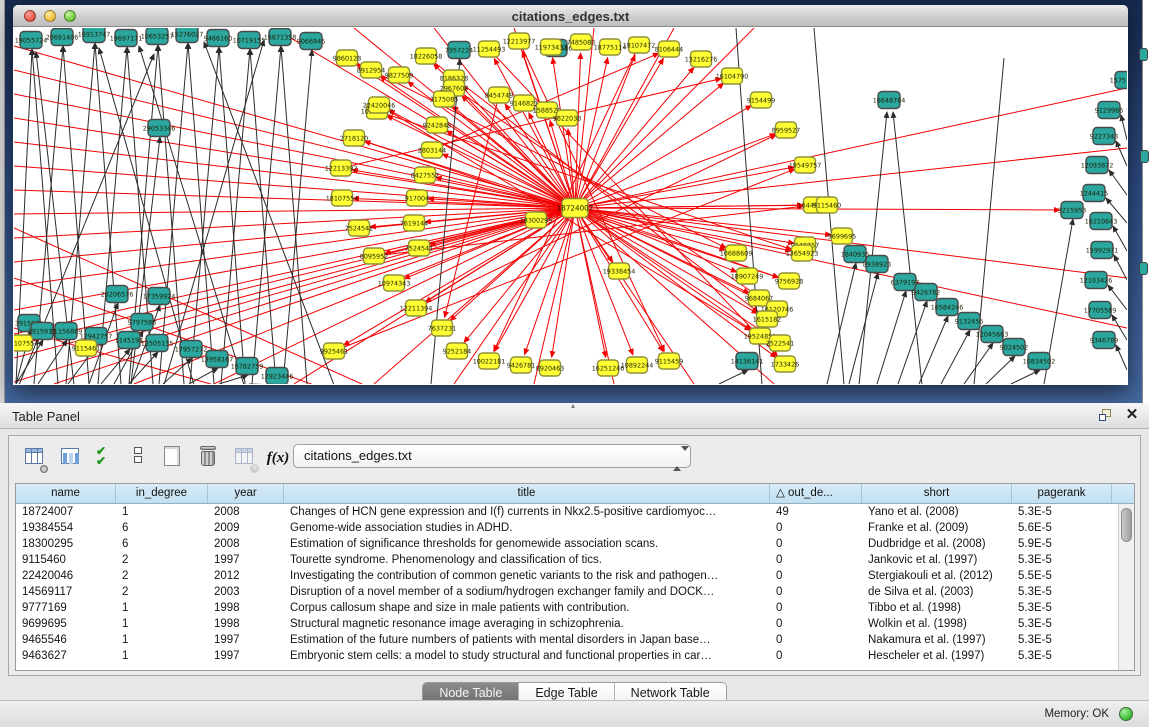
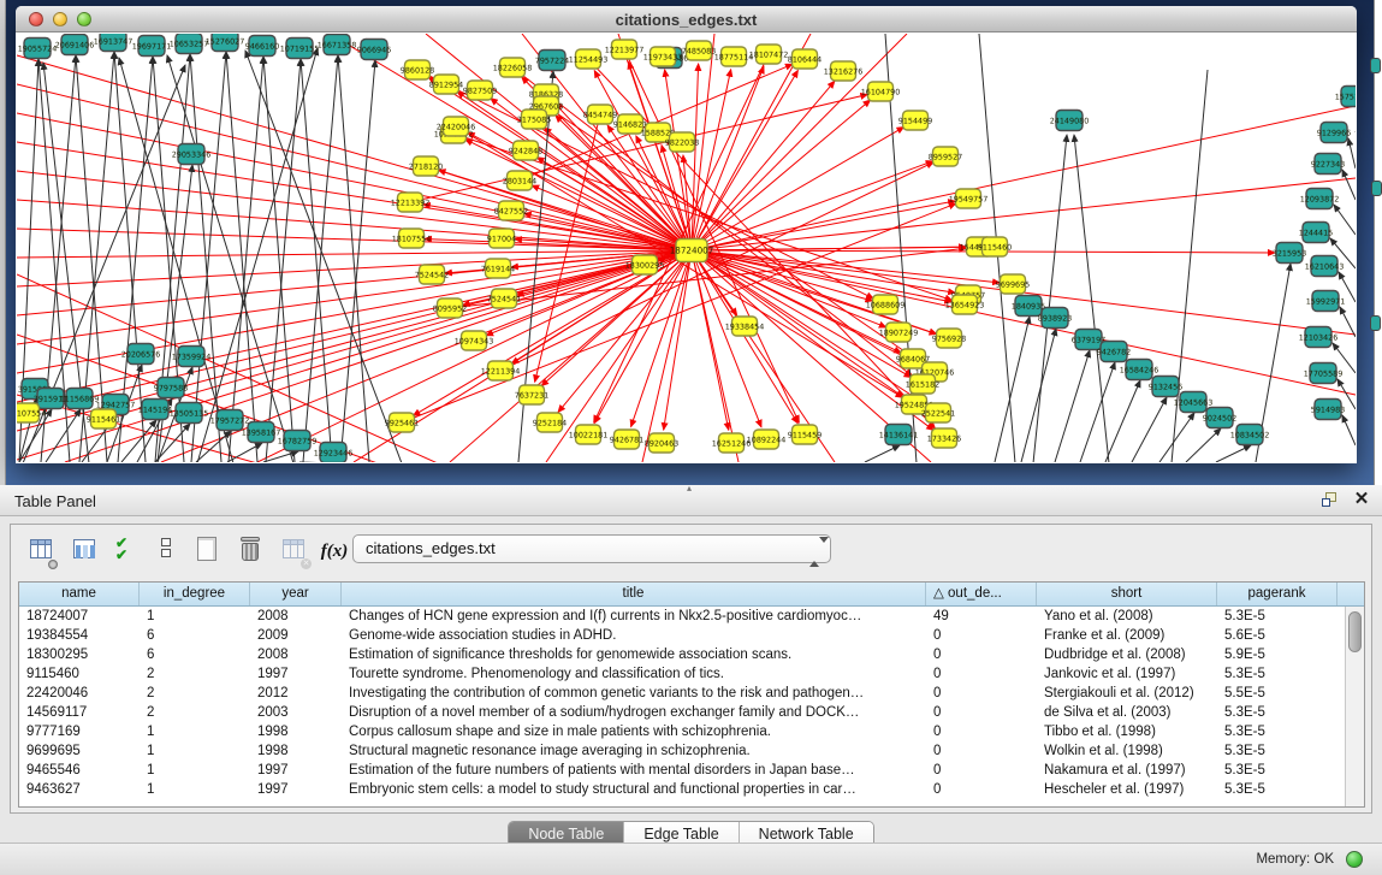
  citations_edges.txt
  19055724
  20691406
  19697171
  10653257
  9466160
  10719155
  16671358
  9066946
  7957224
- 16648784
+ 24149080
  9129966
  9227343
  12093872
  1244415
  16210643
  15992971
  12103426
  17705589
- 9346789
+ 5914983
  3215953
  3915911
  11156869
  12942757
  20206576
  1145194
  9797588
  17359924
  13505135
  17957272
  13958167
  16782759
  12923446
  29053346
  14136141
  1840935
  8938923
  6379197
  9426782
  16584246
  9132456
  12045663
  9024502
  10834502
  9860128
  8912954
  9827509
  18226058
  8186328
  2718120
  12213392
  18107554
  7524542
  8095952
  10974343
  12211394
  7637231
  9925461
  107554
  9115461
  22420046
  9242848
  2803144
  8427552
  917004
  7619144
  7524541
  2967608
  3175085
  8454749
  9146821
  158852
  9822038
  11254493
  12213977
  11973433
  7485083
  18775114
  18107472
  8106444
  13216276
  16104790
  9154499
  8959527
  19549757
  10688609
  13654923
  18907249
  9756928
  9684067
  16120746
  1615182
  195248
  2522541
  1733426
  19338454
  18300295
  9115460
  9699695
  9115459
  10892244
  16251246
  8920463
  9426781
  10022181
  9252184
  18724007
  Table Panel
  ▴
  ✕
  ✔
  ✔
  f(x)
  citations_edges.txt
  name
  in_degree
  year
  title
  △ out_de...
  short
  pagerank
  18724007
  1
  2008
  Changes of HCN gene expression and I(f) currents in Nkx2.5-positive cardiomyoc…
  49
  Yano et al. (2008)
  5.3E-5
  19384554
  6
  2009
  Genome-wide association studies in ADHD.
  0
  Franke et al. (2009)
  5.6E-5
  18300295
  6
  2008
  Estimation of significance thresholds for genomewide association scans.
  0
  Dudbridge et al. (2008)
  5.9E-5
  9115460
  2
  1997
  Tourette syndrome. Phenomenology and classification of tics.
  0
  Jankovic et al. (1997)
  5.3E-5
  22420046
  2
  2012
  Investigating the contribution of common genetic variants to the risk and pathogen…
  0
  Stergiakouli et al. (2012)
  5.5E-5
  14569117
  2
  2003
  Disruption of a novel member of a sodium/hydrogen exchanger family and DOCK…
  0
  de Silva et al. (2003)
  5.3E-5
  9777169
  1
  1998
- Corpus callosum shape and size in male patients with contribution.
+ Corpus callosum shape and size in male patients with schizophrenia.
  0
  Tibbo et al. (1998)
  5.3E-5
  9699695
  1
  1998
  Structural magnetic resonance image averaging in schizophrenia.
  0
  Wolkin et al. (1998)
  5.3E-5
  9465546
  1
  1997
  Estimation of the future numbers of patients with mental disorders in Japan base…
  0
  Nakamura et al. (1997)
  5.3E-5
  9463627
  1
  1997
  Embryonic stem cells: a model to study structural and functional properties in car…
  0
  Hescheler et al. (1997)
  5.3E-5
  Node Table
  Edge Table
  Network Table
  Memory: OK
